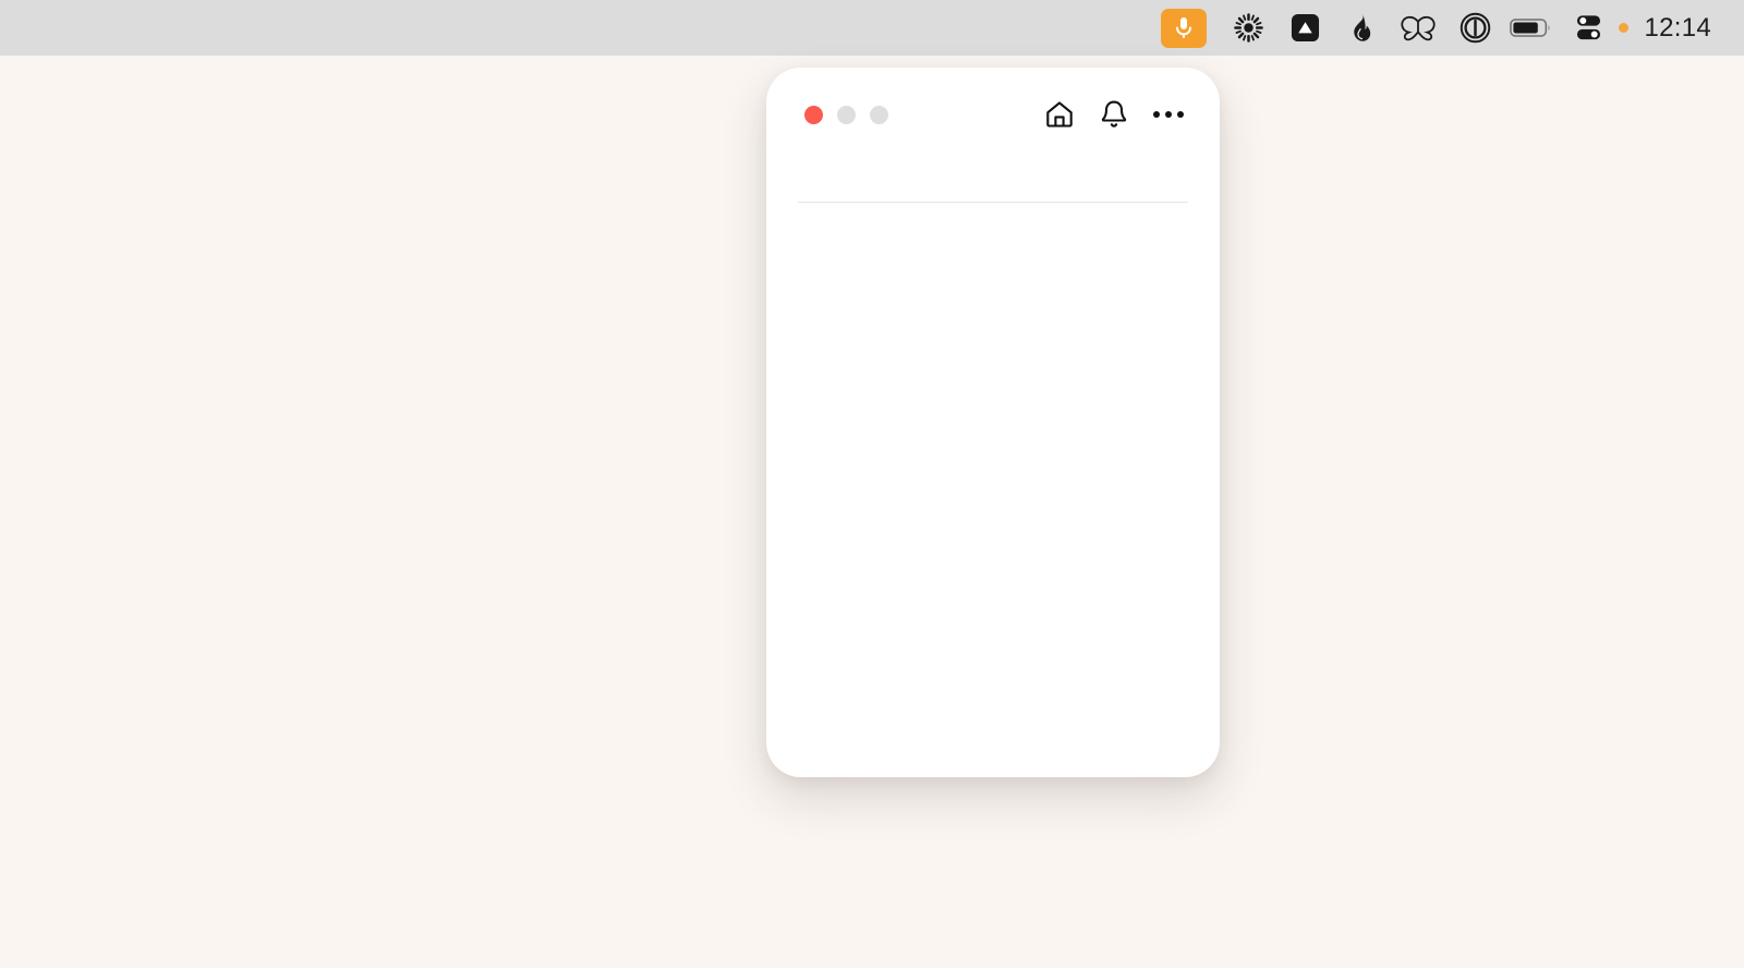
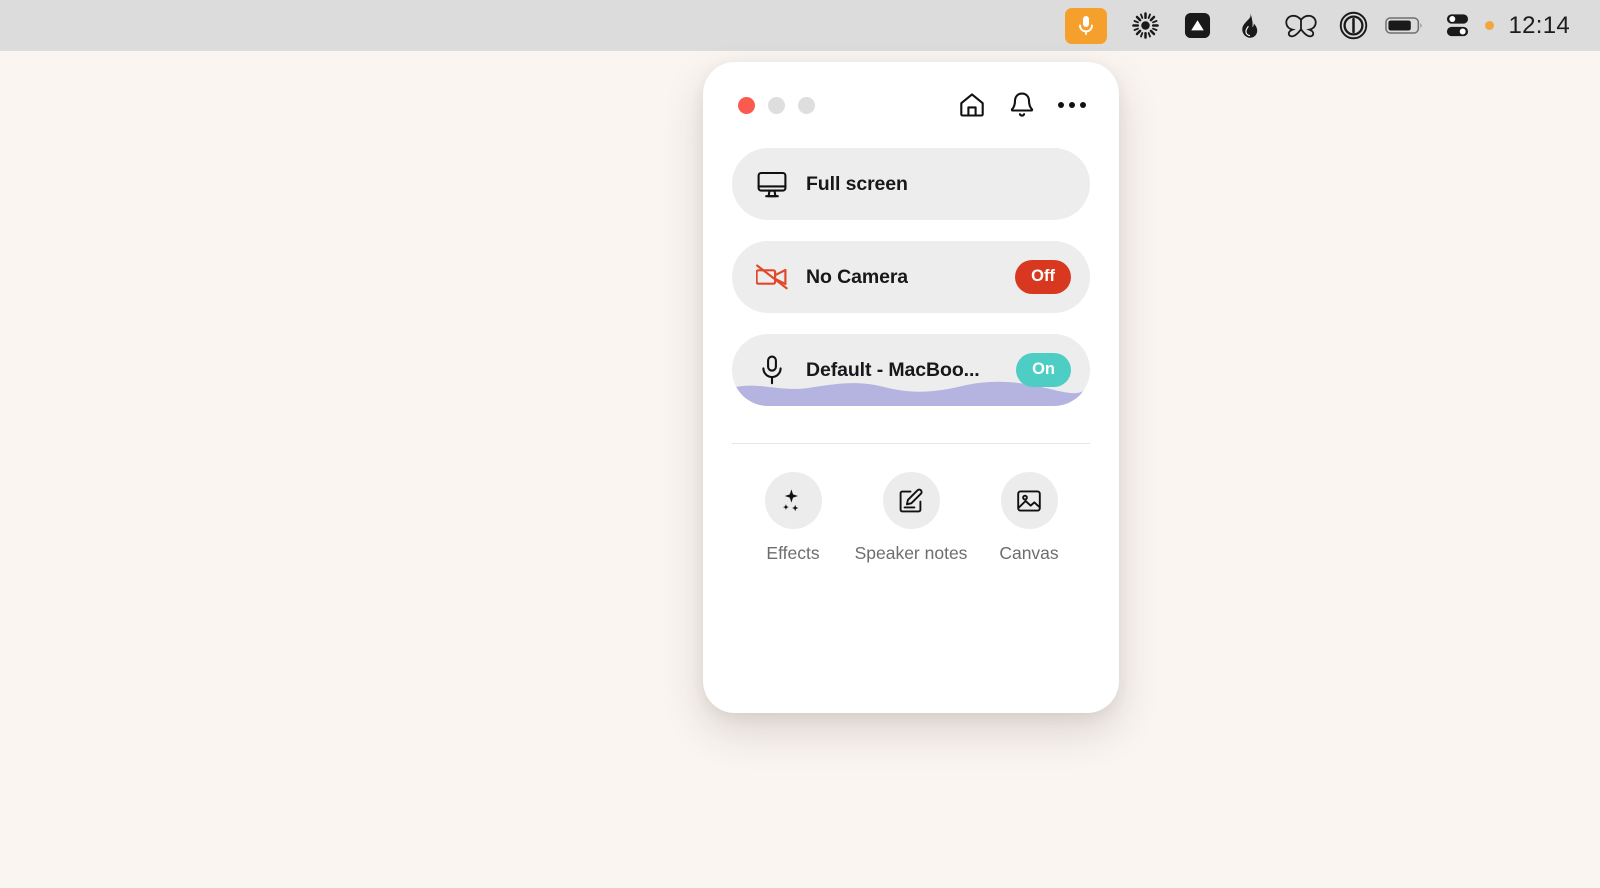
  12:14
+ Full screen
+ No Camera
+ Off
+ Default - MacBoo...
+ On
+ Effects
+ Speaker notes
+ Canvas
